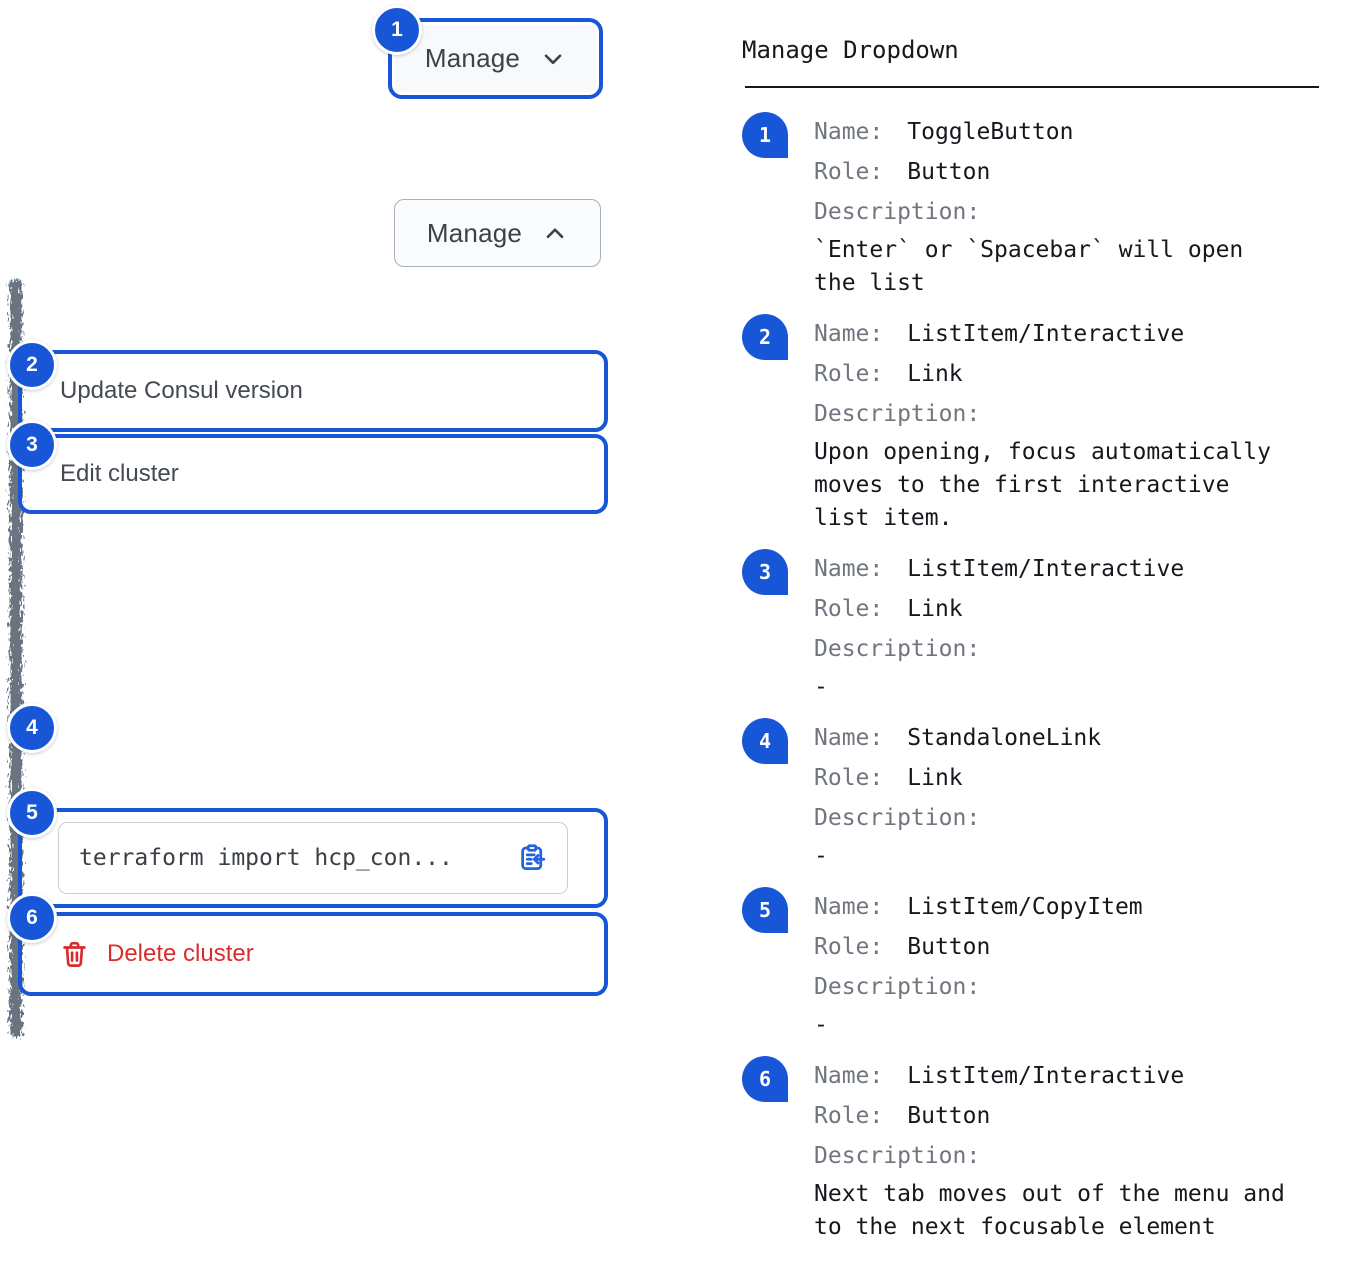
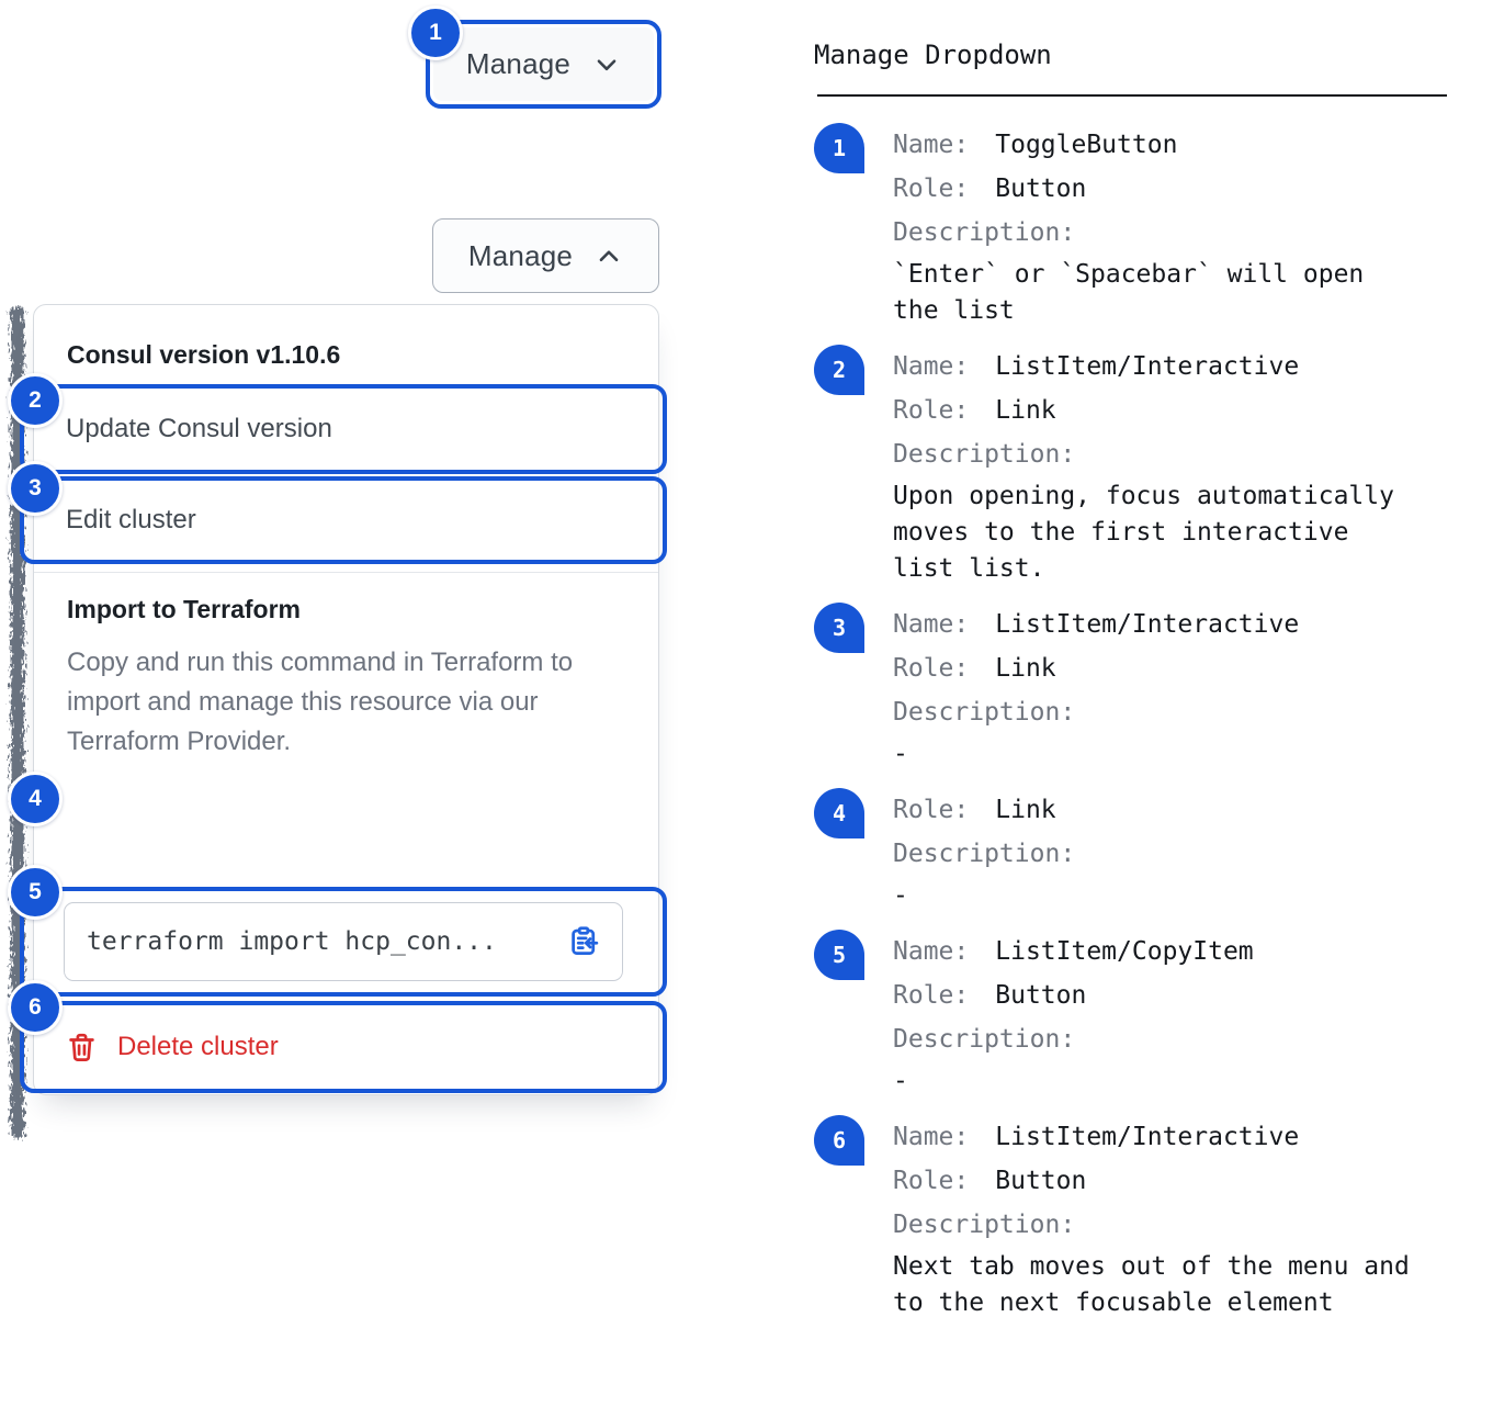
  Manage
  1
  Manage
+ Consul version v1.10.6
+ Import to Terraform
+ Copy and run this command in Terraform to import and manage this resource via our Terraform Provider.
  Update Consul version
  Edit cluster
  terraform import hcp_con...
  Delete cluster
  2
  3
  4
  5
  6
  Manage Dropdown
  1
  Name: ToggleButton
  Role: Button
  Description:
  `Enter` or `Spacebar` will open the list
  2
  Name: ListItem/Interactive
  Role: Link
  Description:
- Upon opening, focus automatically moves to the first interactive list item.
+ Upon opening, focus automatically moves to the first interactive list list.
  3
  Name: ListItem/Interactive
  Role: Link
  Description:
  -
  4
- Name: StandaloneLink
  Role: Link
  Description:
  -
  5
  Name: ListItem/CopyItem
  Role: Button
  Description:
  -
  6
  Name: ListItem/Interactive
  Role: Button
  Description:
  Next tab moves out of the menu and to the next focusable element
